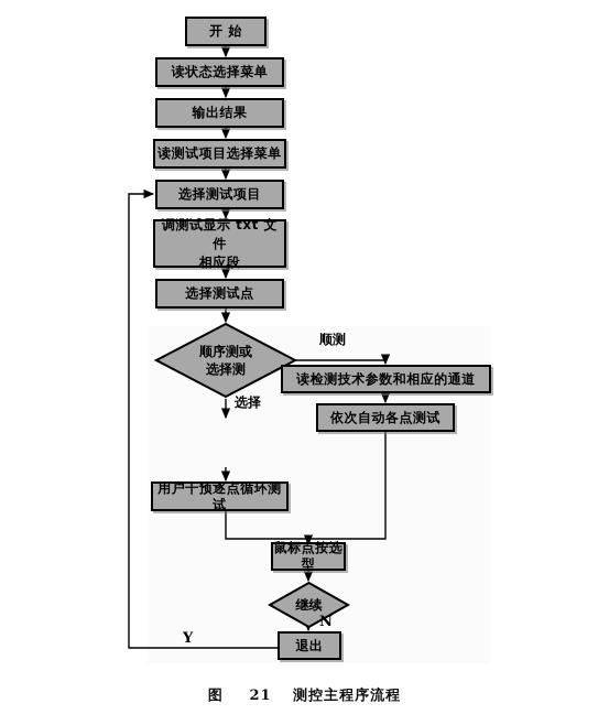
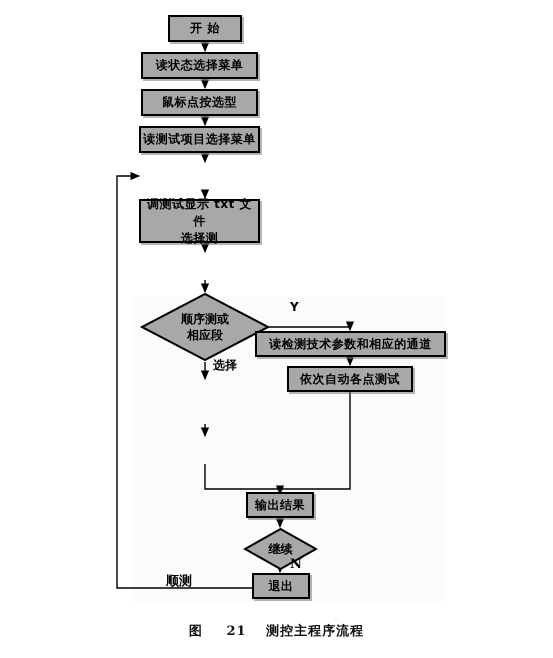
  开 始
  读状态选择菜单
- 输出结果
+ 鼠标点按选型
  读测试项目选择菜单
- 选择测试项目
  调测试显示 txt 文件
- 相应段
+ 选择测
- 选择测试点
  顺序测或
- 选择测
+ 相应段
  读检测技术参数和相应的通道
  依次自动各点测试
- 用户干预逐点循环测试
- 鼠标点按选型
+ 输出结果
  继续
  退出
- 顺测
+ Y
  选择
  N
- Y
+ 顺测
  图 21 测控主程序流程
